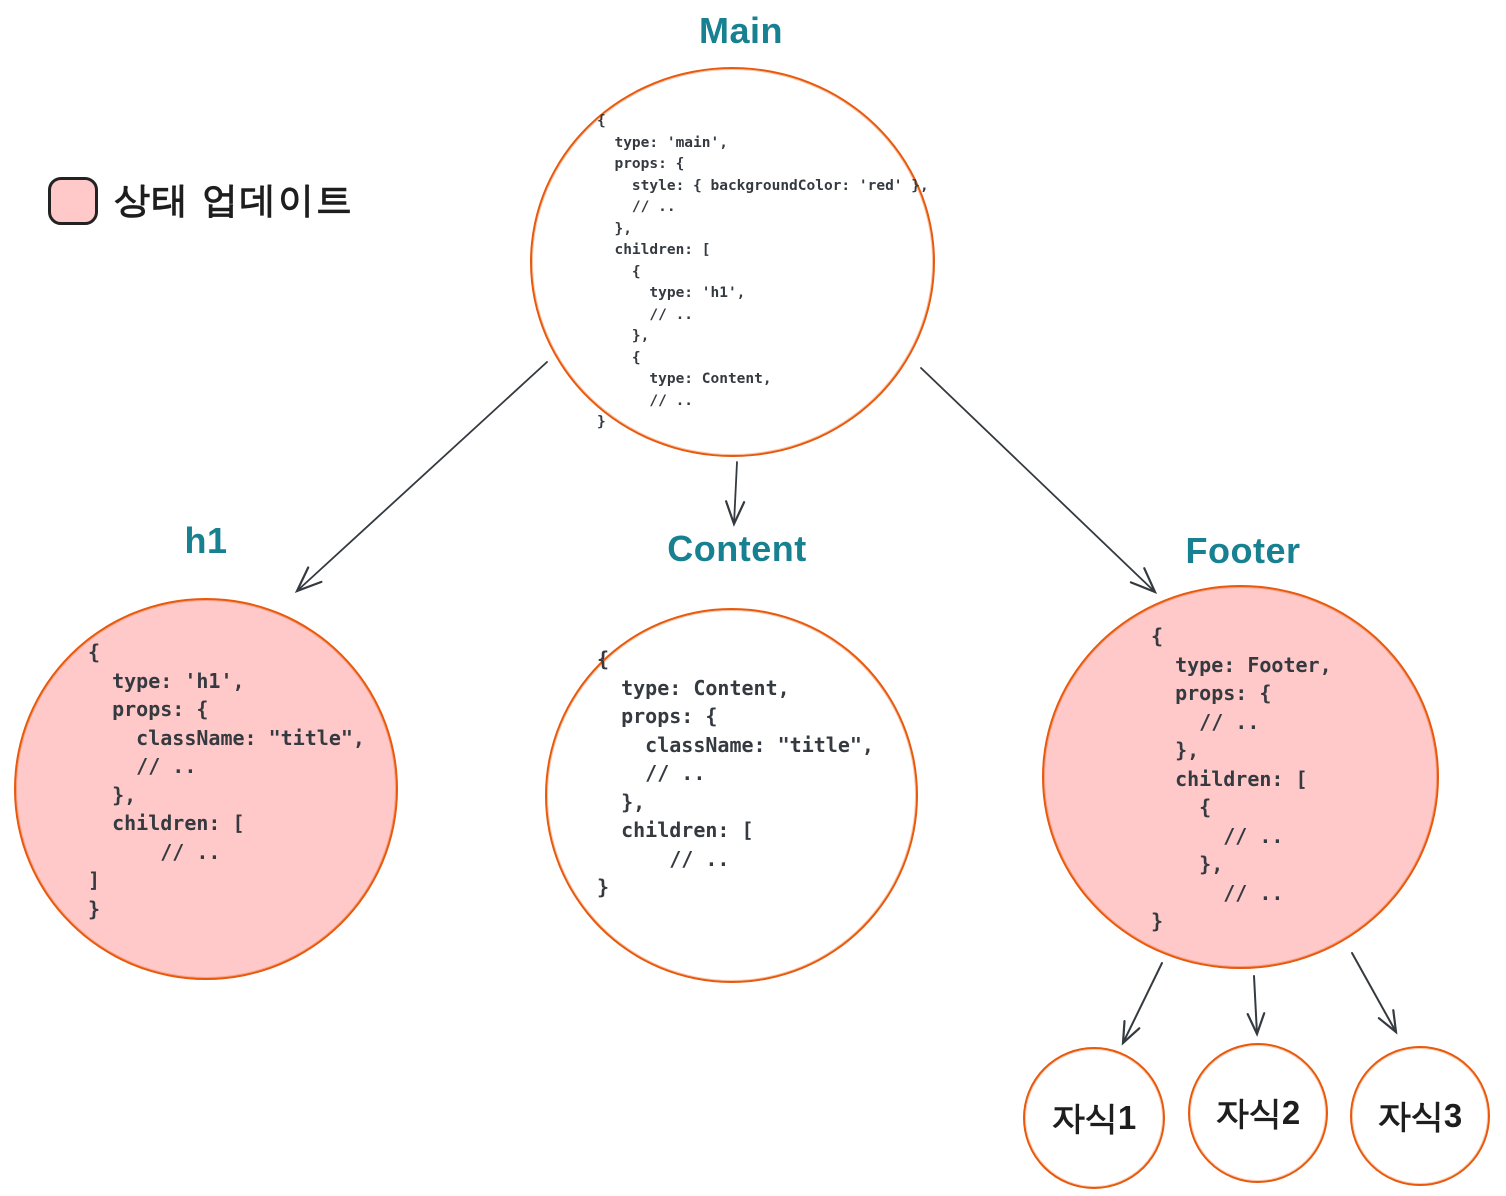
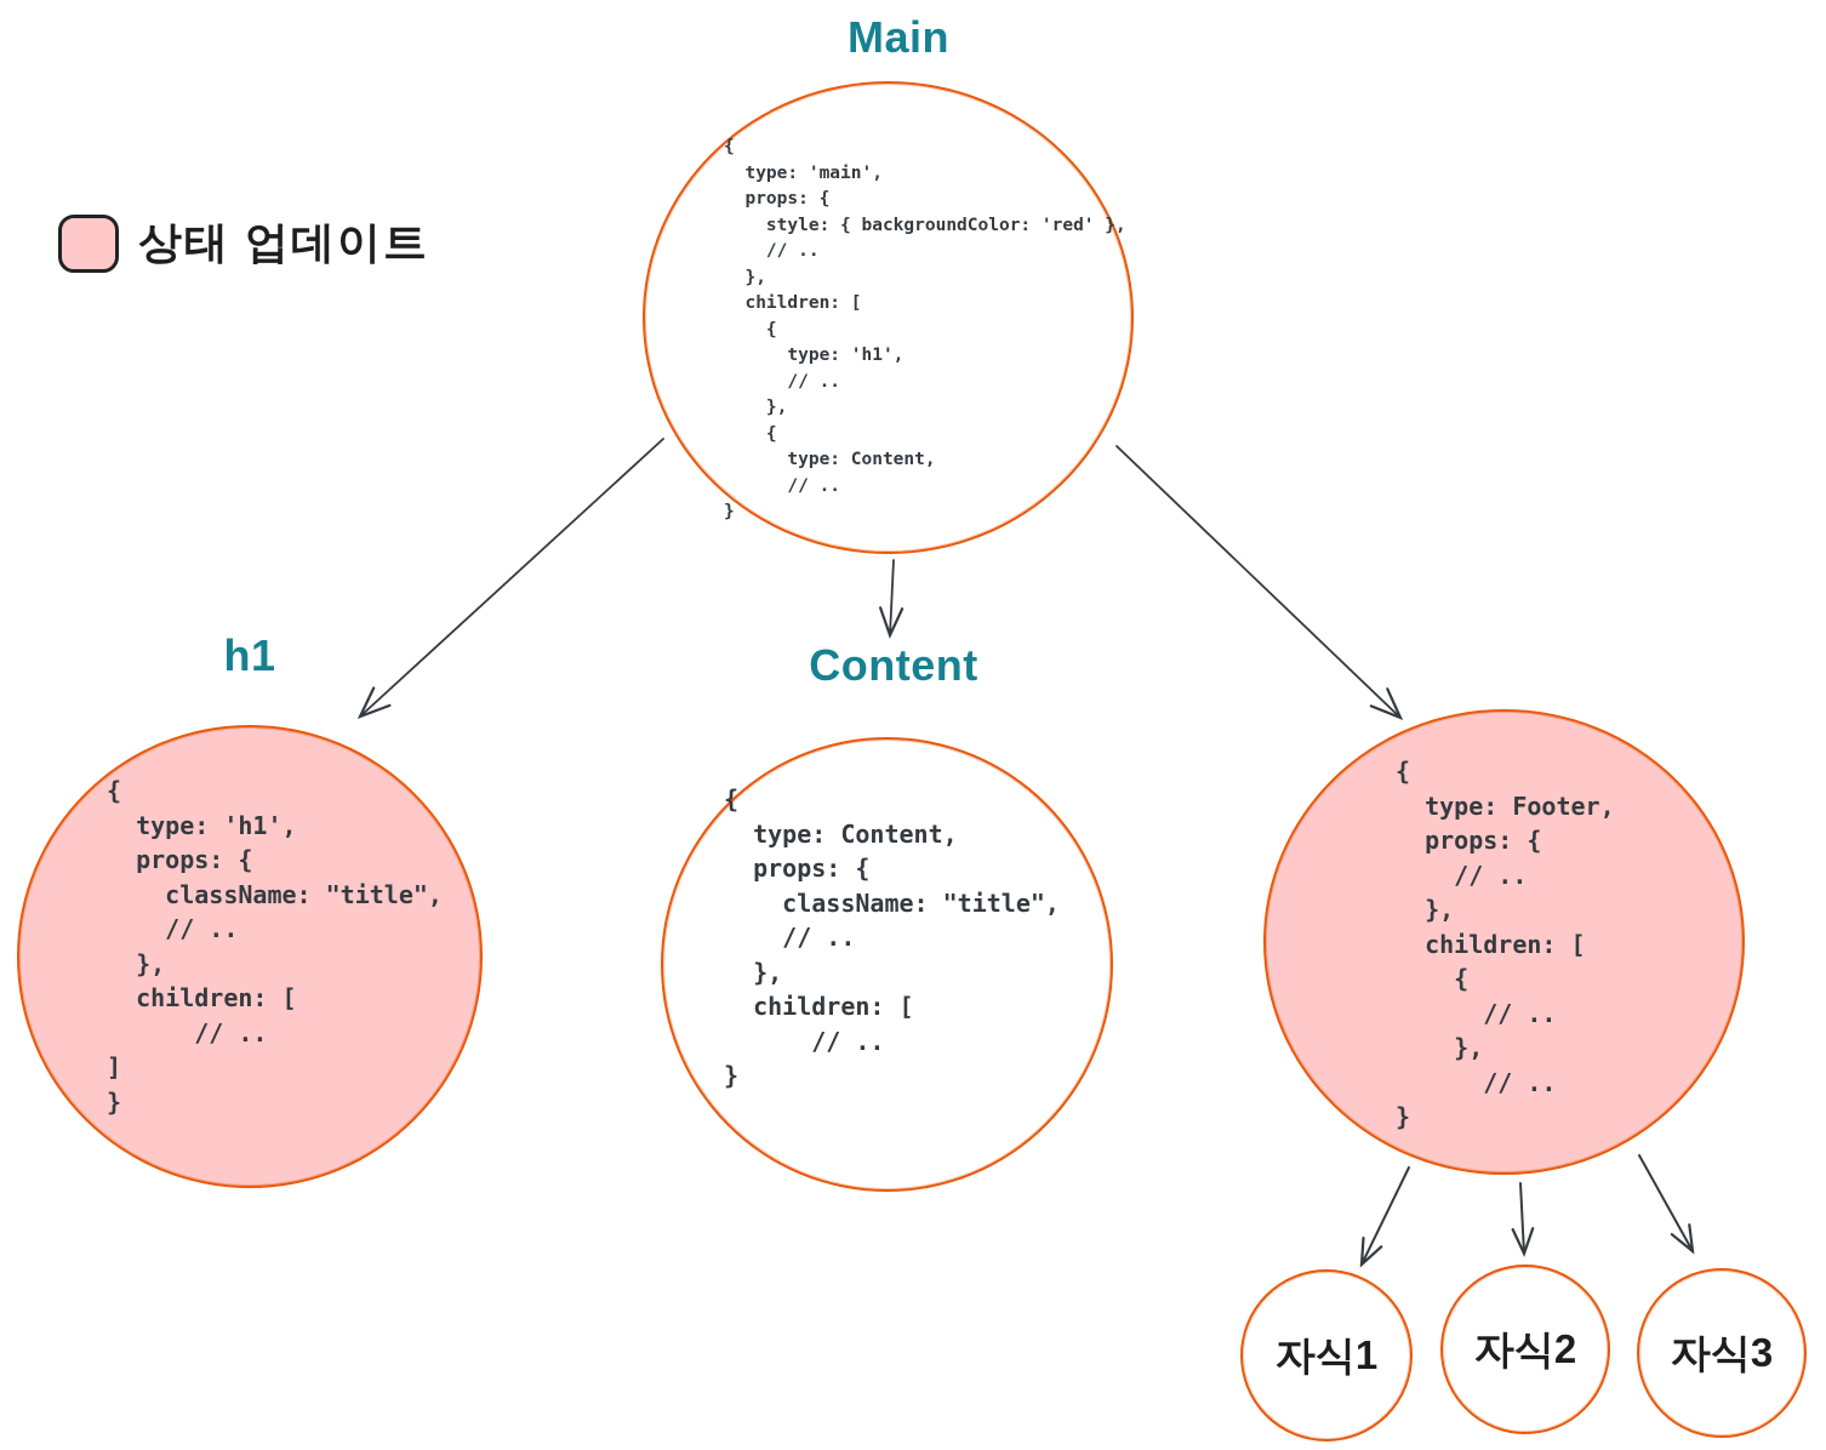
  상태 업데이트
  Main
  {
  type: 'main',
  props: {
  style: { backgroundColor: 'red' },
  // ..
  },
  children: [
  {
  type: 'h1',
  // ..
  },
  {
  type: Content,
  // ..
  }
  h1
  {
  type: 'h1',
  props: {
  className: "title",
  // ..
  },
  children: [
  // ..
  ]
  }
  Content
  {
  type: Content,
  props: {
  className: "title",
  // ..
  },
  children: [
  // ..
  }
- Footer
  {
  type: Footer,
  props: {
  // ..
  },
  children: [
  {
  // ..
  },
  // ..
  }
  자식1
  자식2
  자식3
